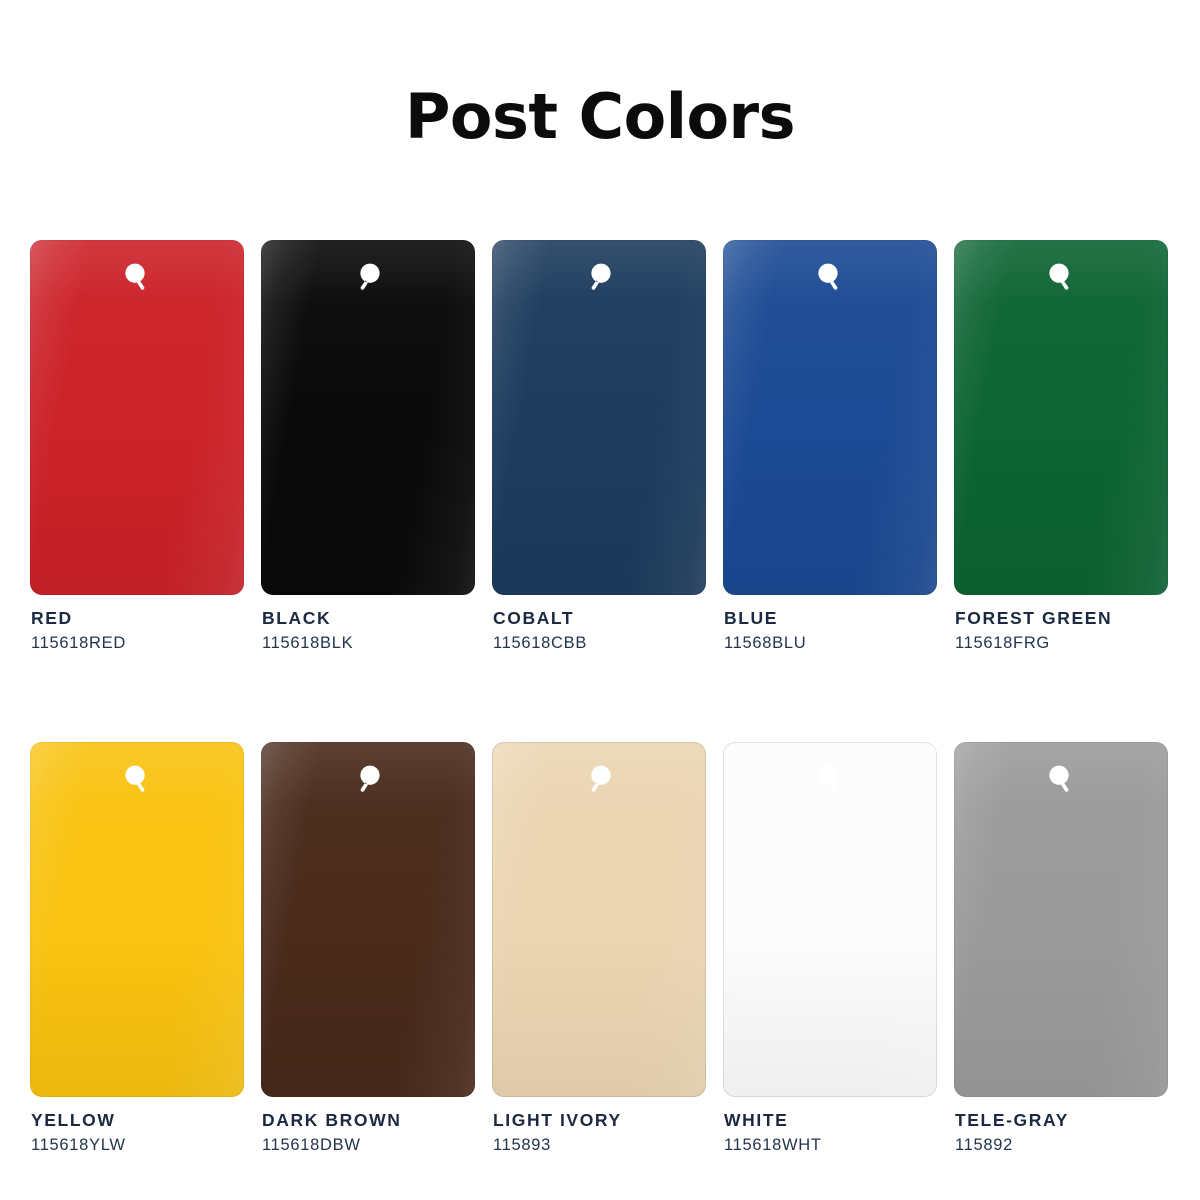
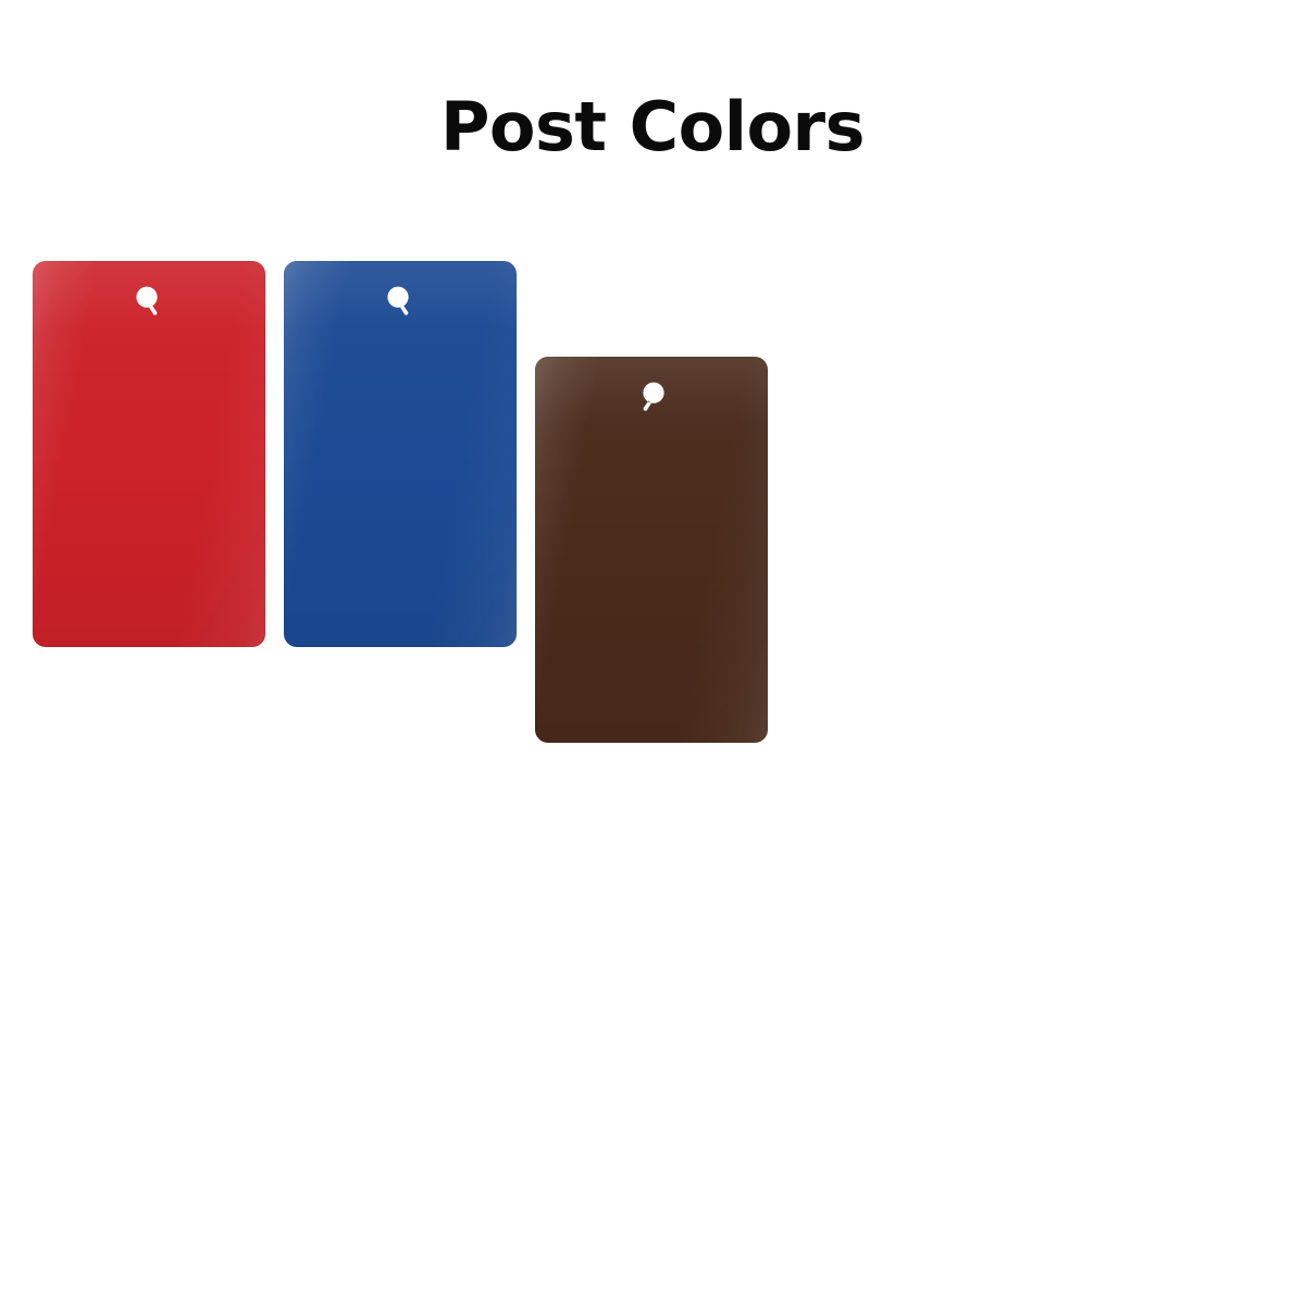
  Post Colors
- RED
- 115618RED
- BLACK
- 115618BLK
- COBALT
- 115618CBB
- BLUE
- 11568BLU
- FOREST GREEN
- 115618FRG
- YELLOW
- 115618YLW
- DARK BROWN
- 115618DBW
- LIGHT IVORY
- 115893
- WHITE
- 115618WHT
- TELE-GRAY
- 115892
